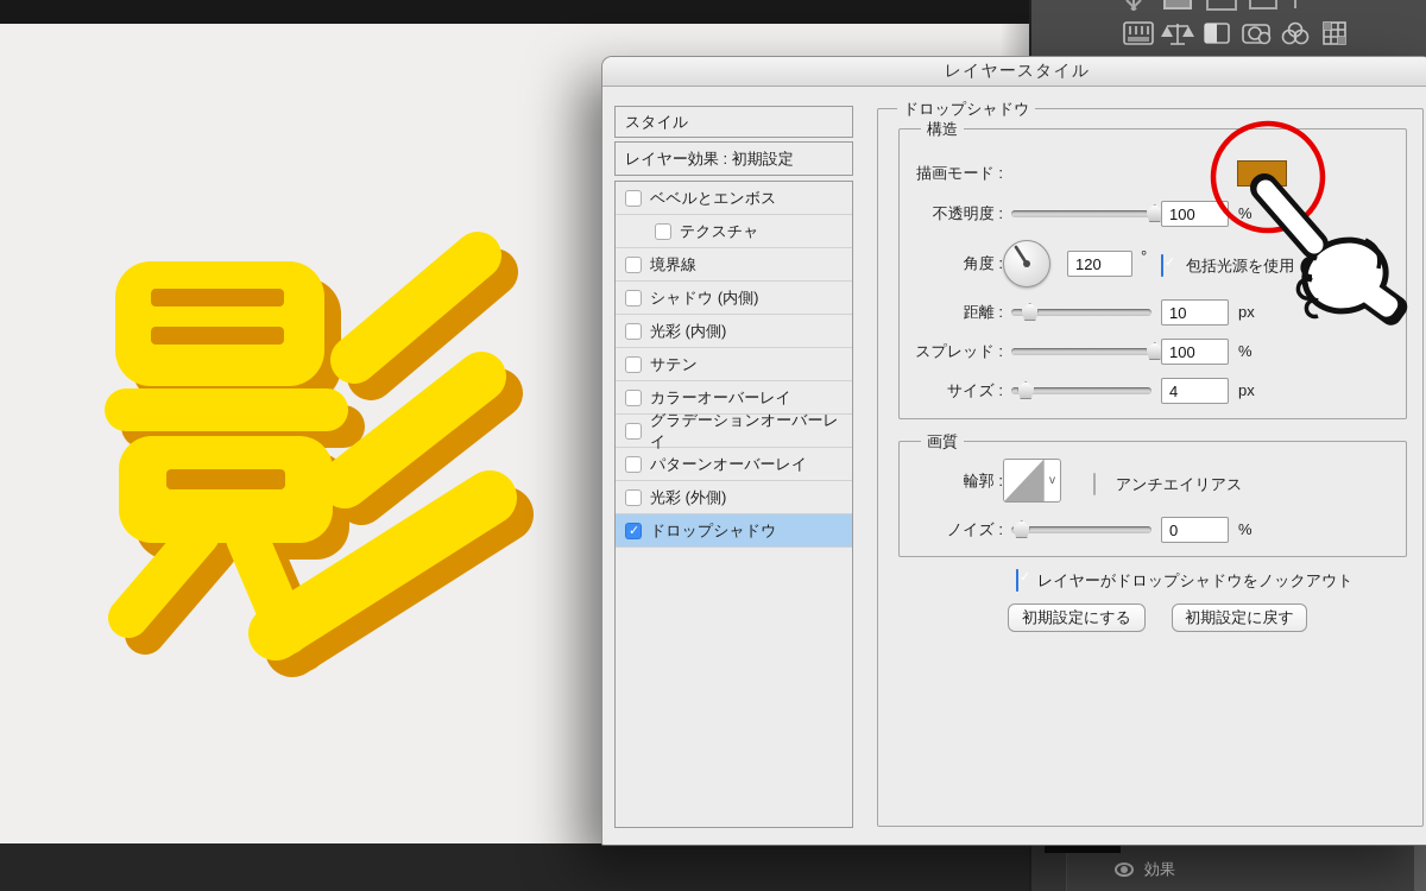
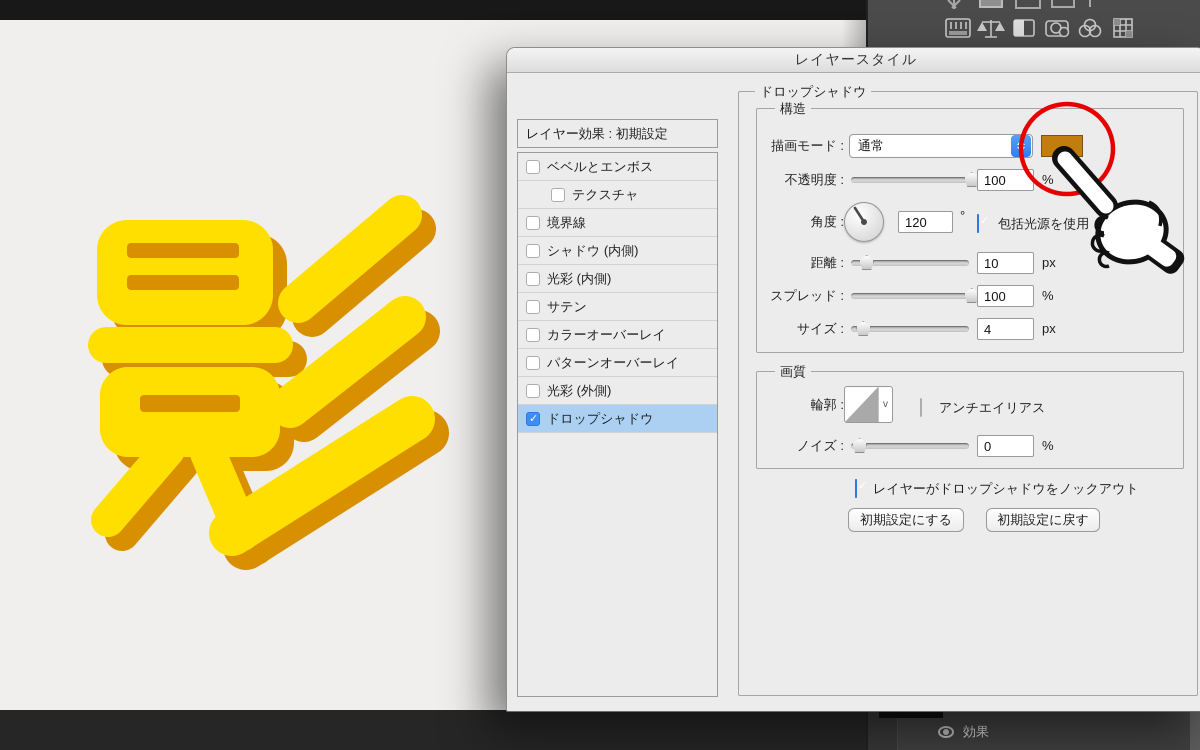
  効果
  レイヤースタイル
- スタイル
  レイヤー効果 : 初期設定
  ベベルとエンボス
  テクスチャ
  境界線
  シャドウ (内側)
  光彩 (内側)
  サテン
  カラーオーバーレイ
- グラデーションオーバーレイ
  パターンオーバーレイ
  光彩 (外側)
  ドロップシャドウ
  ドロップシャドウ
  構造
  画質
  描画モード :
+ 通常
  不透明度 :
  100
  %
  角度 :
  120
  °
  包括光源を使用
  距離 :
  10
  px
  スプレッド :
  100
  %
  サイズ :
  4
  px
  輪郭 :
  v
  アンチエイリアス
  ノイズ :
  0
  %
  レイヤーがドロップシャドウをノックアウト
  初期設定にする
  初期設定に戻す
